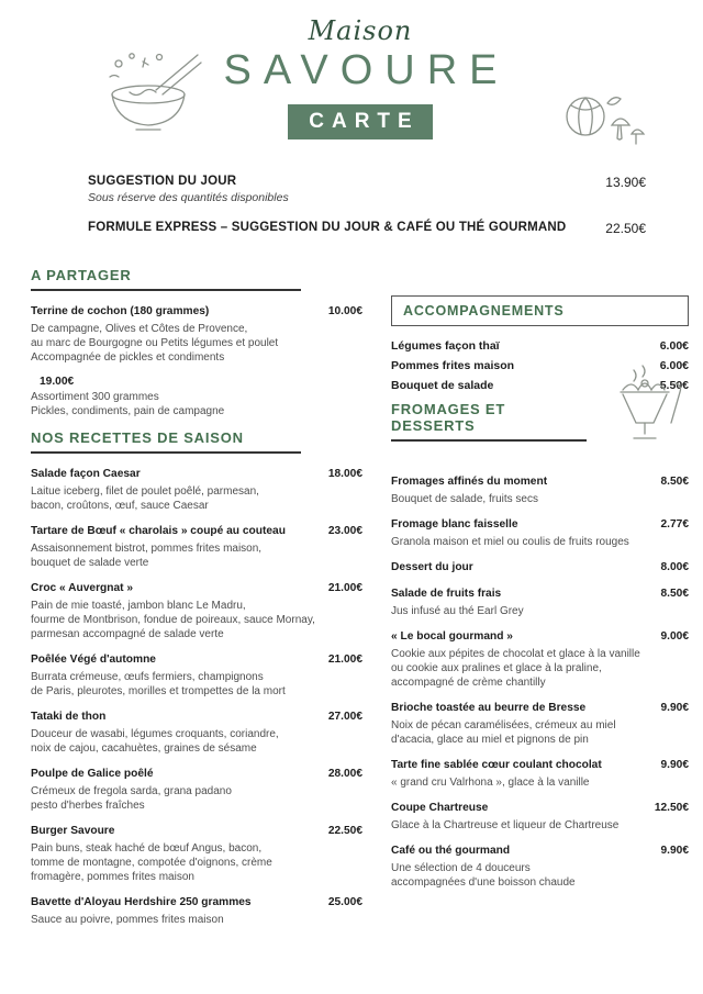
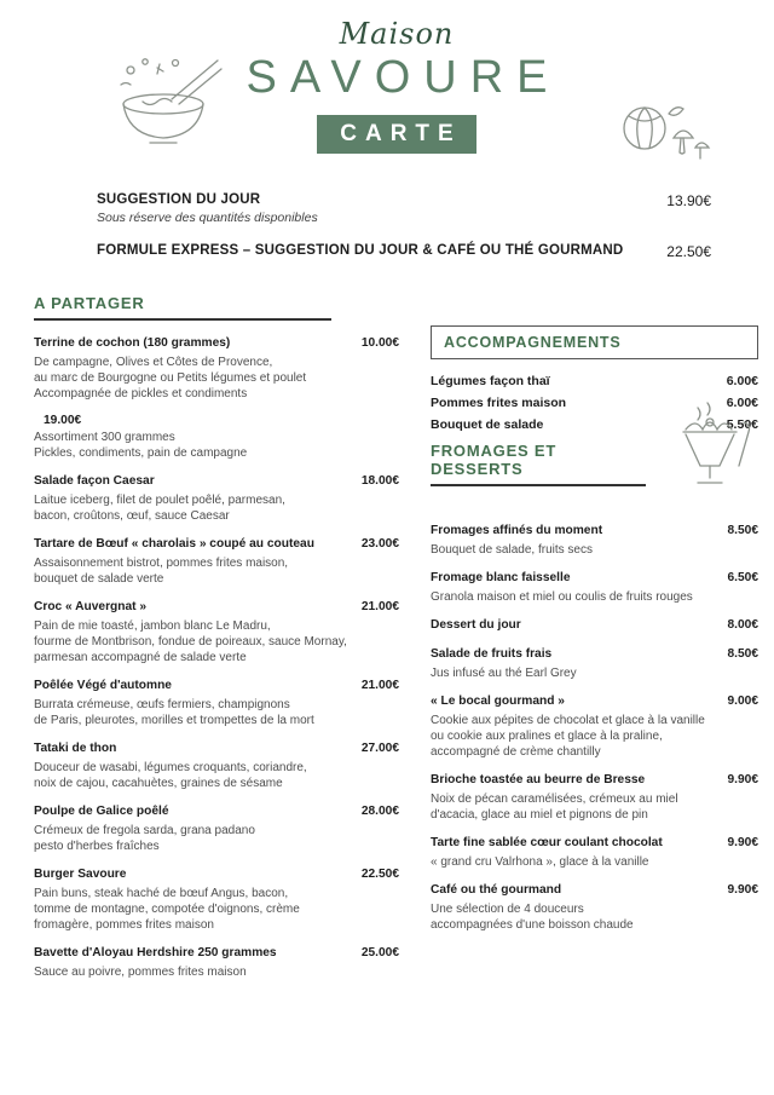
  Maison
  SAVOURE
  CARTE
  SUGGESTION DU JOUR
  Sous réserve des quantités disponibles
  13.90€
  FORMULE EXPRESS – SUGGESTION DU JOUR & CAFÉ OU THÉ GOURMAND
  22.50€
  A PARTAGER
  Terrine de cochon (180 grammes)
  10.00€
  De campagne, Olives et Côtes de Provence,
  au marc de Bourgogne ou Petits légumes et poulet
  Accompagnée de pickles et condiments
  19.00€
  Assortiment 300 grammes
  Pickles, condiments, pain de campagne
- NOS RECETTES DE SAISON
  Salade façon Caesar
  18.00€
  Laitue iceberg, filet de poulet poêlé, parmesan,
  bacon, croûtons, œuf, sauce Caesar
  Tartare de Bœuf « charolais » coupé au couteau
  23.00€
  Assaisonnement bistrot, pommes frites maison,
  bouquet de salade verte
  Croc « Auvergnat »
  21.00€
  Pain de mie toasté, jambon blanc Le Madru,
  fourme de Montbrison, fondue de poireaux, sauce Mornay,
  parmesan accompagné de salade verte
  Poêlée Végé d'automne
  21.00€
  Burrata crémeuse, œufs fermiers, champignons
  de Paris, pleurotes, morilles et trompettes de la mort
  Tataki de thon
  27.00€
  Douceur de wasabi, légumes croquants, coriandre,
  noix de cajou, cacahuètes, graines de sésame
  Poulpe de Galice poêlé
  28.00€
  Crémeux de fregola sarda, grana padano
  pesto d'herbes fraîches
  Burger Savoure
  22.50€
  Pain buns, steak haché de bœuf Angus, bacon,
  tomme de montagne, compotée d'oignons, crème
  fromagère, pommes frites maison
  Bavette d'Aloyau Herdshire 250 grammes
  25.00€
  Sauce au poivre, pommes frites maison
  ACCOMPAGNEMENTS
  Légumes façon thaï
  6.00€
  Pommes frites maison
  6.00€
  Bouquet de salade
  5.5€
  FROMAGES ET DESSERTS
  Fromages affinés du moment
  8.50€
  Bouquet de salade, fruits secs
  Fromage blanc faisselle
- 2.77€
+ 6.50€
  Granola maison et miel ou coulis de fruits rouges
  Dessert du jour
  8.00€
  Salade de fruits frais
  8.50€
  Jus infusé au thé Earl Grey
  « Le bocal gourmand »
  9.00€
  Cookie aux pépites de chocolat et glace à la vanille
  ou cookie aux pralines et glace à la praline,
  accompagné de crème chantilly
  Brioche toastée au beurre de Bresse
  9.90€
  Noix de pécan caramélisées, crémeux au miel
  d'acacia, glace au miel et pignons de pin
  Tarte fine sablée cœur coulant chocolat
  9.90€
  « grand cru Valrhona », glace à la vanille
- Coupe Chartreuse
- 12.50€
- Glace à la Chartreuse et liqueur de Chartreuse
  Café ou thé gourmand
  9.90€
  Une sélection de 4 douceurs
  accompagnées d'une boisson chaude
